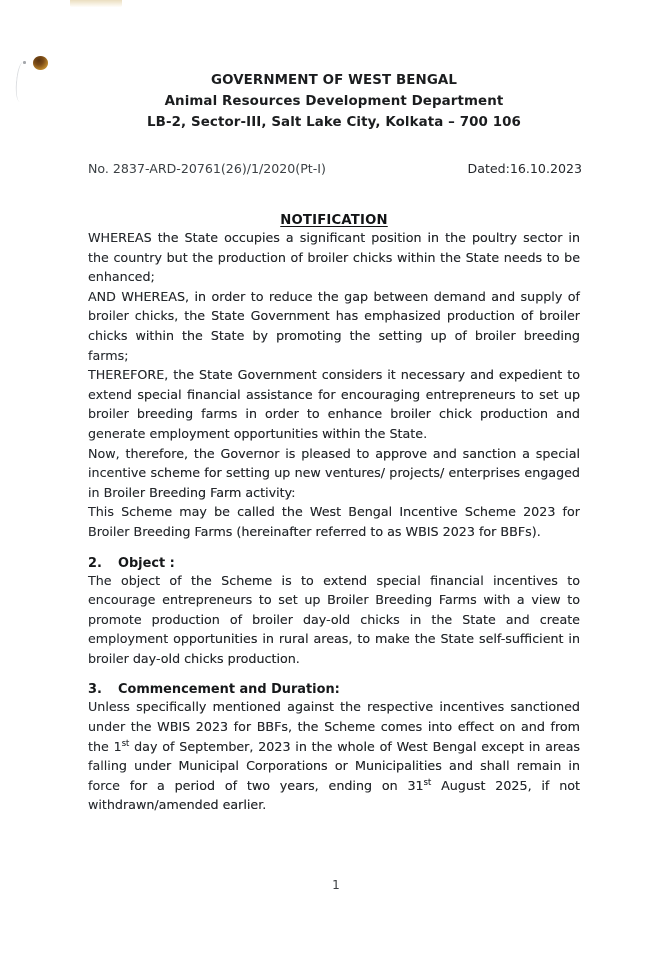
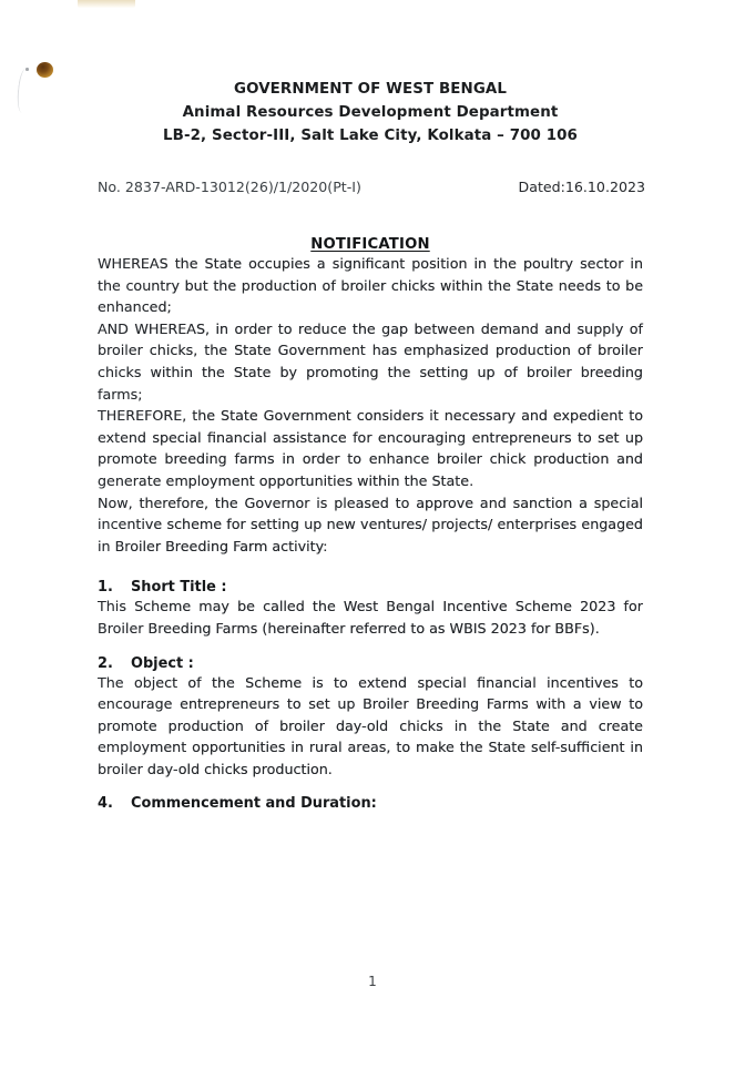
  GOVERNMENT OF WEST BENGAL
  Animal Resources Development Department
  LB-2, Sector-III, Salt Lake City, Kolkata – 700 106
- No. 2837-ARD-20761(26)/1/2020(Pt-I)
+ No. 2837-ARD-13012(26)/1/2020(Pt-I)
  Dated:16.10.2023
  NOTIFICATION
  WHEREAS the State occupies a significant position in the poultry sector in the country but the production of broiler chicks within the State needs to be enhanced;
  AND WHEREAS, in order to reduce the gap between demand and supply of broiler chicks, the State Government has emphasized production of broiler chicks within the State by promoting the setting up of broiler breeding farms;
- THEREFORE, the State Government considers it necessary and expedient to extend special financial assistance for encouraging entrepreneurs to set up broiler breeding farms in order to enhance broiler chick production and generate employment opportunities within the State.
+ THEREFORE, the State Government considers it necessary and expedient to extend special financial assistance for encouraging entrepreneurs to set up promote breeding farms in order to enhance broiler chick production and generate employment opportunities within the State.
  Now, therefore, the Governor is pleased to approve and sanction a special incentive scheme for setting up new ventures/ projects/ enterprises engaged in Broiler Breeding Farm activity:
+ 1.
+ Short Title :
  This Scheme may be called the West Bengal Incentive Scheme 2023 for Broiler Breeding Farms (hereinafter referred to as WBIS 2023 for BBFs).
  2.
  Object :
  The object of the Scheme is to extend special financial incentives to encourage entrepreneurs to set up Broiler Breeding Farms with a view to promote production of broiler day-old chicks in the State and create employment opportunities in rural areas, to make the State self-sufficient in broiler day-old chicks production.
- 3.
+ 4.
  Commencement and Duration:
- Unless specifically mentioned against the respective incentives sanctioned under the WBIS 2023 for BBFs, the Scheme comes into effect on and from the 1st day of September, 2023 in the whole of West Bengal except in areas falling under Municipal Corporations or Municipalities and shall remain in force for a period of two years, ending on 31st August 2025, if not withdrawn/amended earlier.
  1
